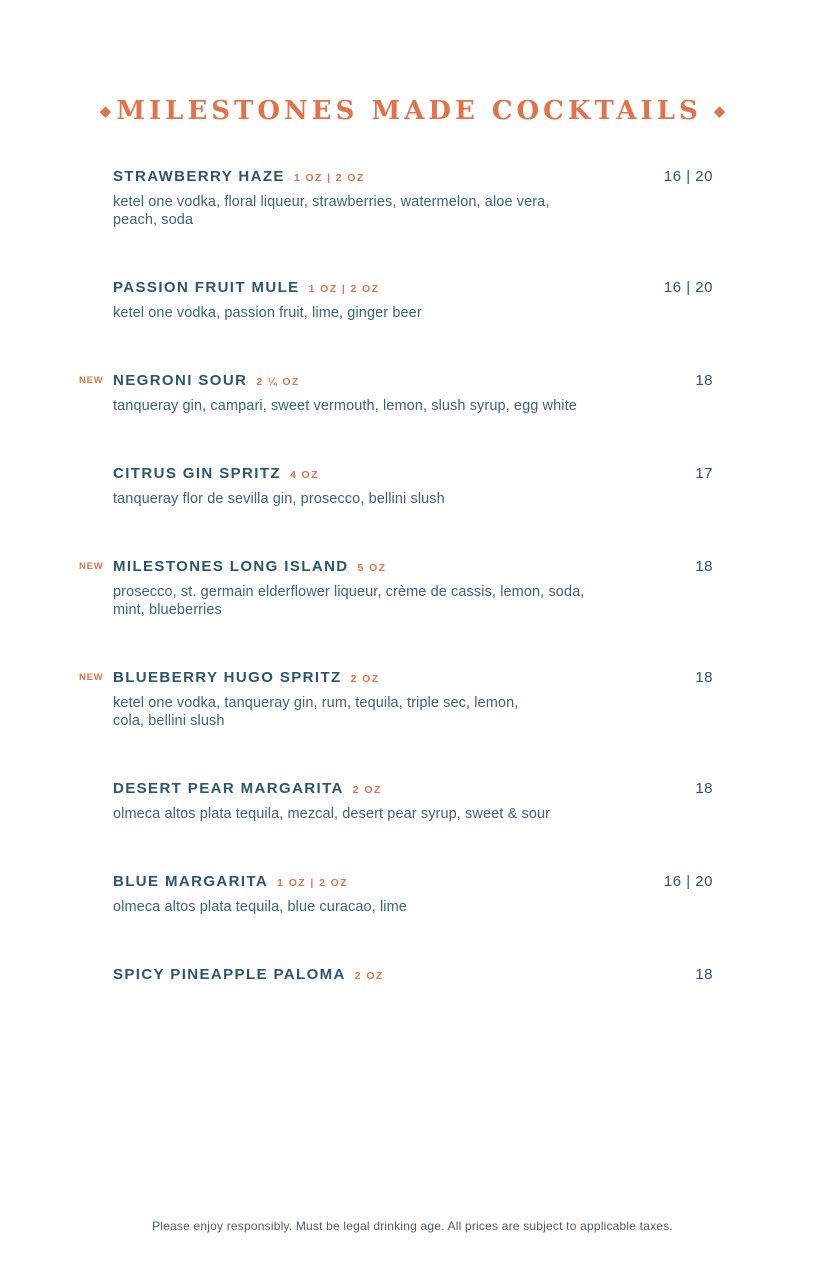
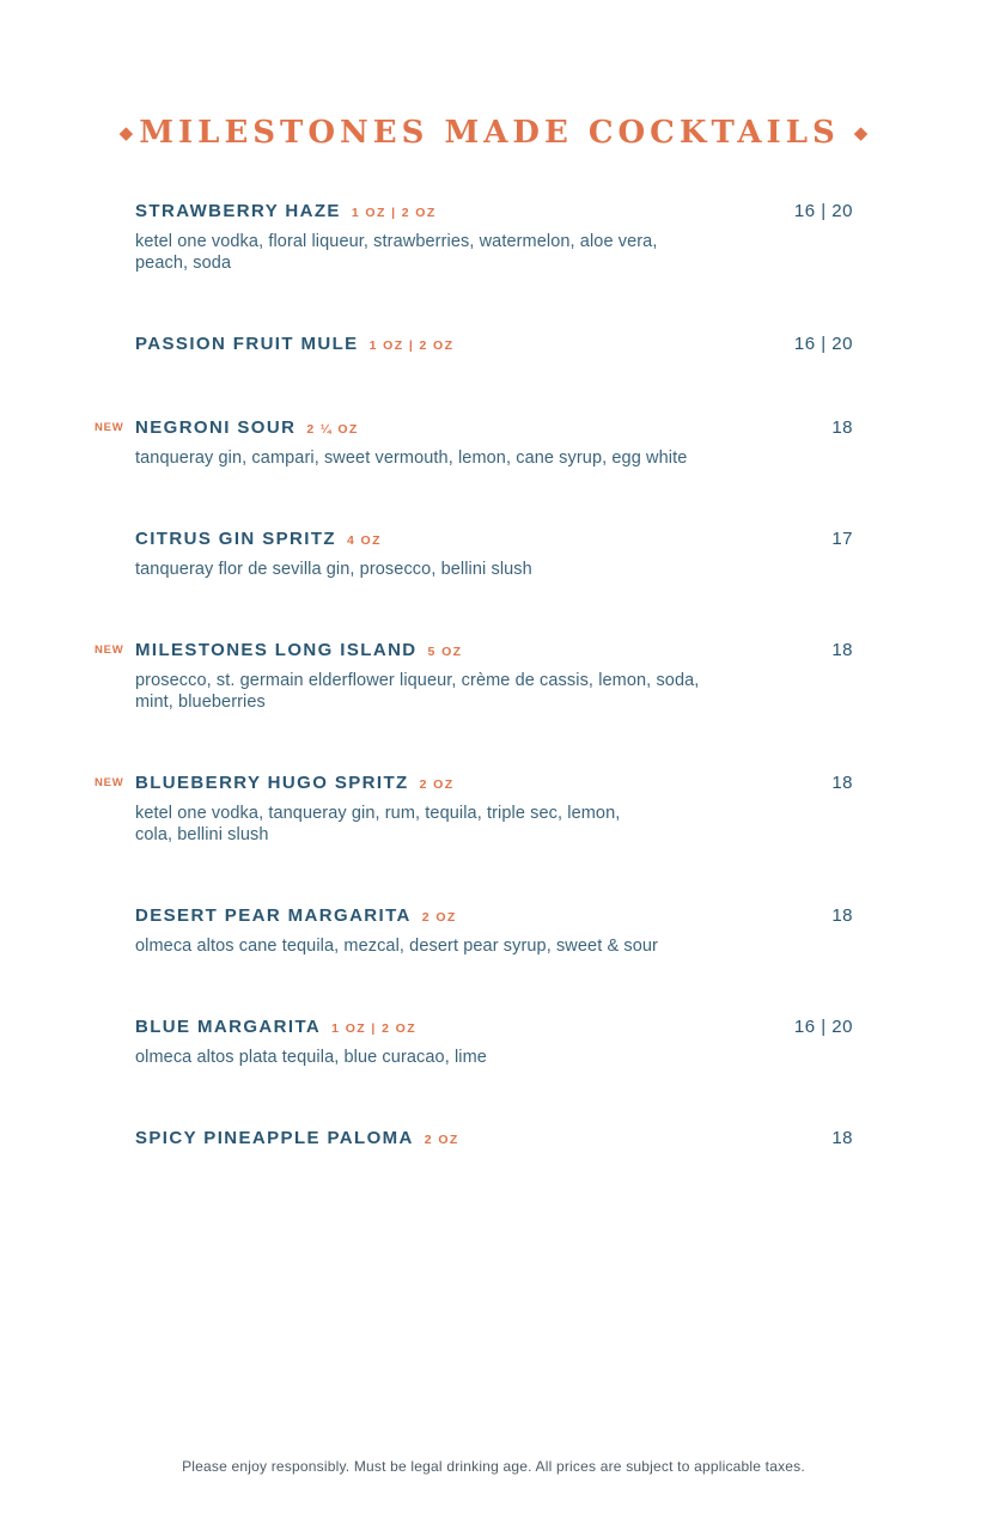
  ◆ MILESTONES MADE COCKTAILS ◆
  STRAWBERRY HAZE
  1 OZ | 2 OZ
  16 | 20
  ketel one vodka, floral liqueur, strawberries, watermelon, aloe vera,
  peach, soda
  PASSION FRUIT MULE
  1 OZ | 2 OZ
  16 | 20
- ketel one vodka, passion fruit, lime, ginger beer
  NEW
  NEGRONI SOUR
  2 ¼ OZ
  18
- tanqueray gin, campari, sweet vermouth, lemon, slush syrup, egg white
+ tanqueray gin, campari, sweet vermouth, lemon, cane syrup, egg white
  CITRUS GIN SPRITZ
  4 OZ
  17
  tanqueray flor de sevilla gin, prosecco, bellini slush
  NEW
  MILESTONES LONG ISLAND
  5 OZ
  18
  prosecco, st. germain elderflower liqueur, crème de cassis, lemon, soda,
  mint, blueberries
  NEW
  BLUEBERRY HUGO SPRITZ
  2 OZ
  18
  ketel one vodka, tanqueray gin, rum, tequila, triple sec, lemon,
  cola, bellini slush
  DESERT PEAR MARGARITA
  2 OZ
  18
- olmeca altos plata tequila, mezcal, desert pear syrup, sweet & sour
+ olmeca altos cane tequila, mezcal, desert pear syrup, sweet & sour
  BLUE MARGARITA
  1 OZ | 2 OZ
  16 | 20
  olmeca altos plata tequila, blue curacao, lime
  SPICY PINEAPPLE PALOMA
  2 OZ
  18
  Please enjoy responsibly. Must be legal drinking age. All prices are subject to applicable taxes.
